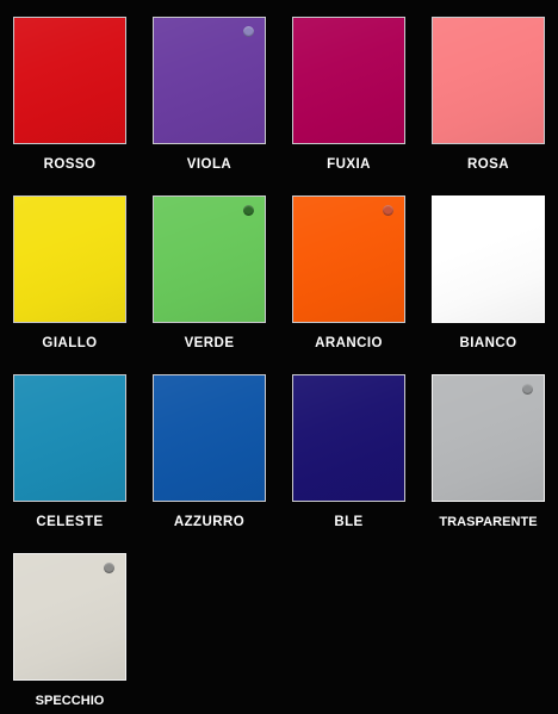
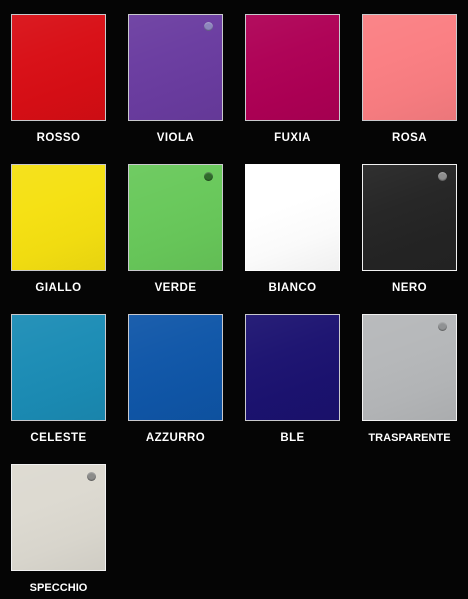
  ROSSO
  VIOLA
  FUXIA
  ROSA
  GIALLO
  VERDE
- ARANCIO
  BIANCO
+ NERO
  CELESTE
  AZZURRO
  BLE
  TRASPARENTE
  SPECCHIO
